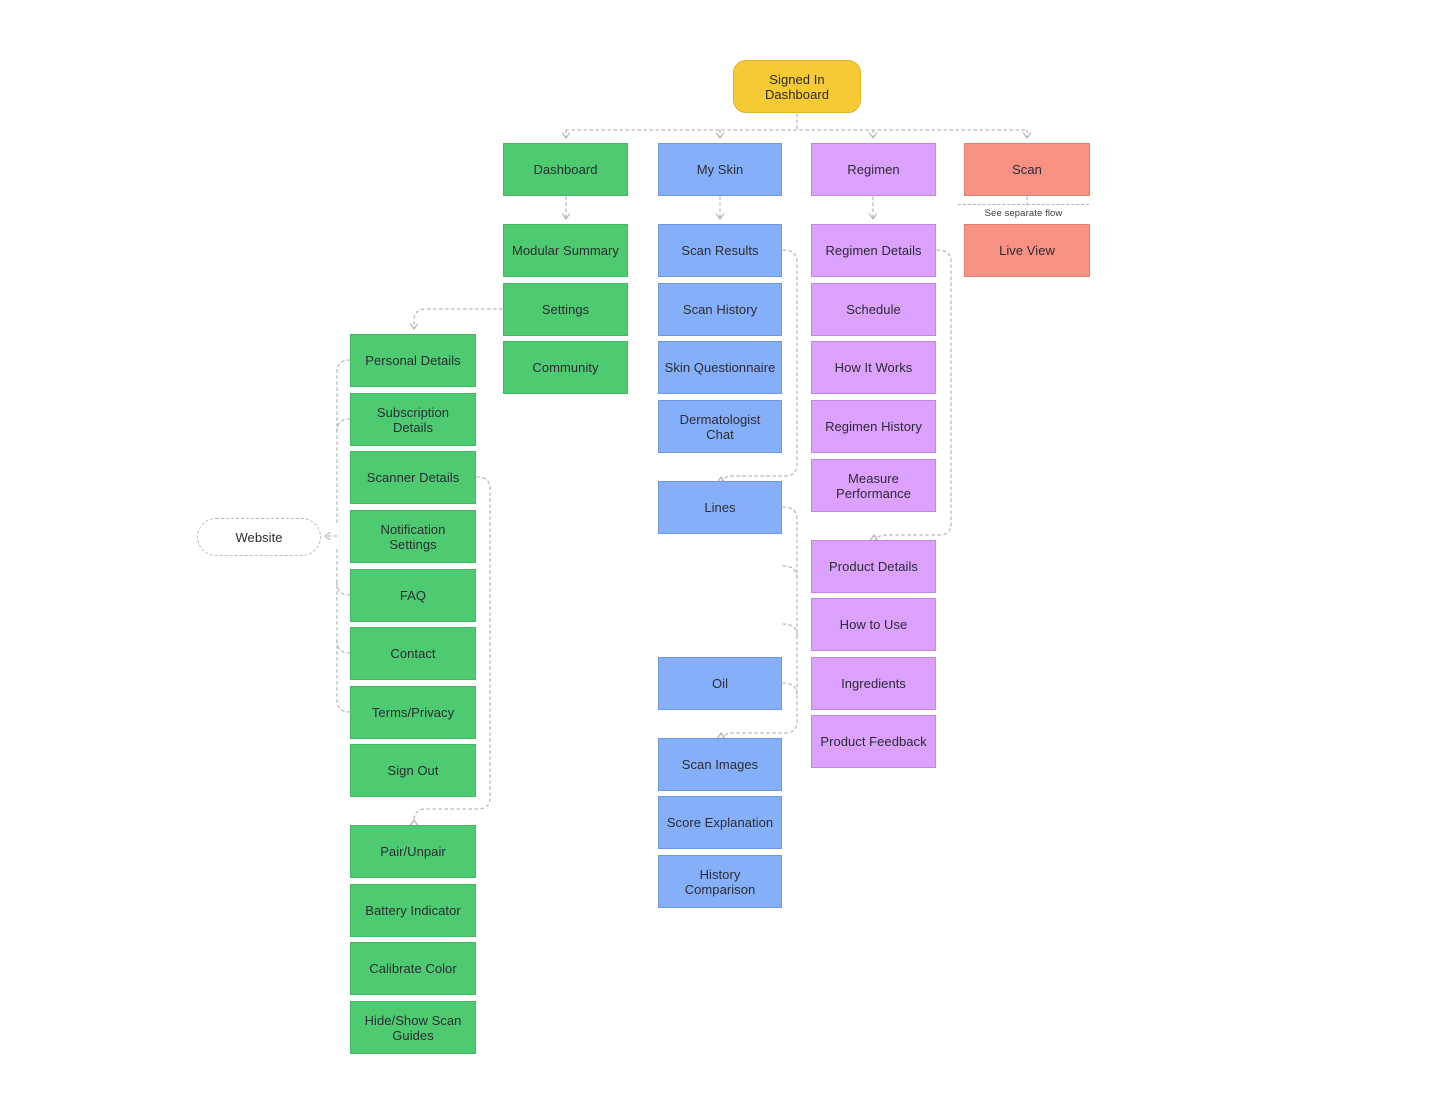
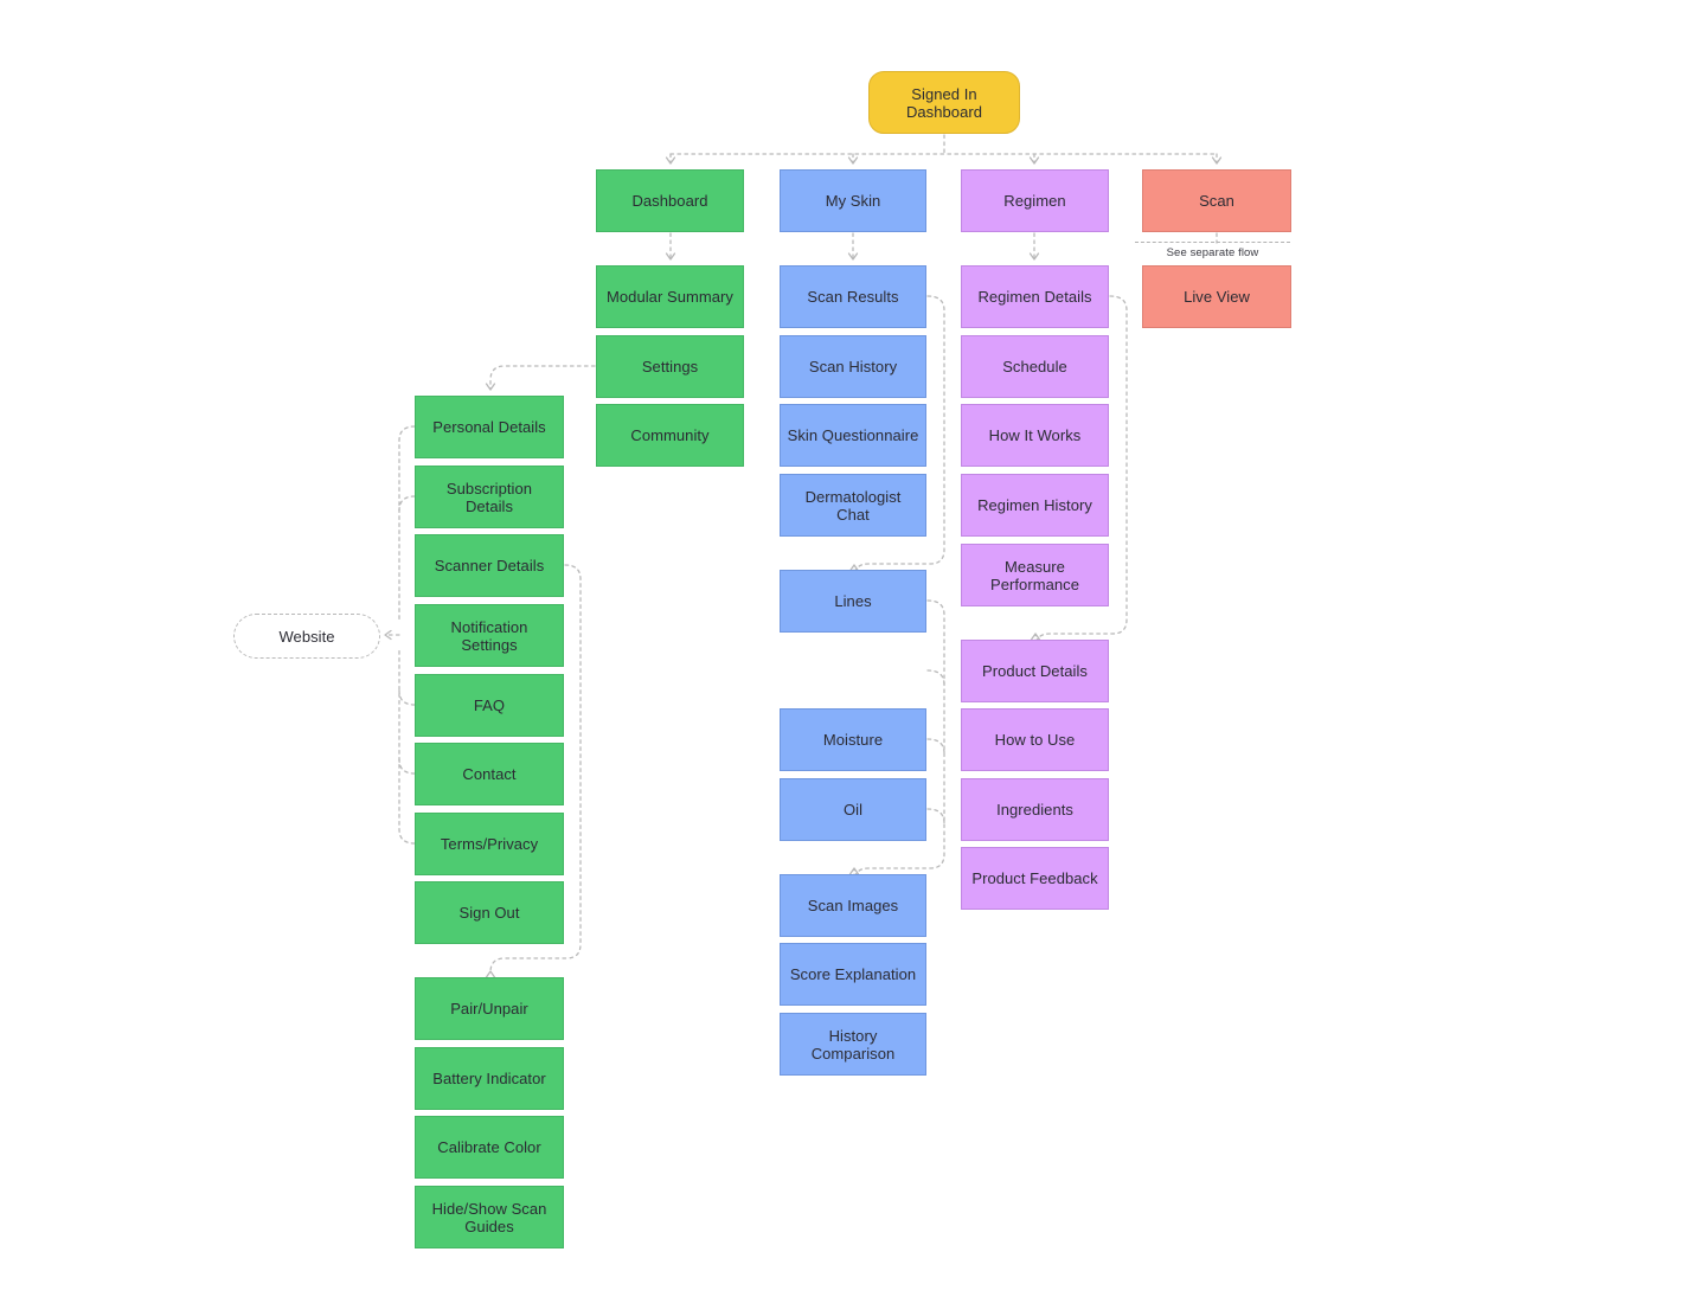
  Signed In Dashboard
  Dashboard
  Modular Summary
  Settings
  Community
  Personal Details
  Subscription Details
  Scanner Details
  Notification Settings
  FAQ
  Contact
  Terms/Privacy
  Sign Out
  Pair/Unpair
  Battery Indicator
  Calibrate Color
  Hide/Show Scan Guides
  Website
  My Skin
  Scan Results
  Scan History
  Skin Questionnaire
  Dermatologist Chat
  Lines
+ Moisture
  Oil
  Scan Images
  Score Explanation
  History Comparison
  Regimen
  Regimen Details
  Schedule
  How It Works
  Regimen History
  Measure Performance
  Product Details
  How to Use
  Ingredients
  Product Feedback
  Scan
  See separate flow
  Live View
